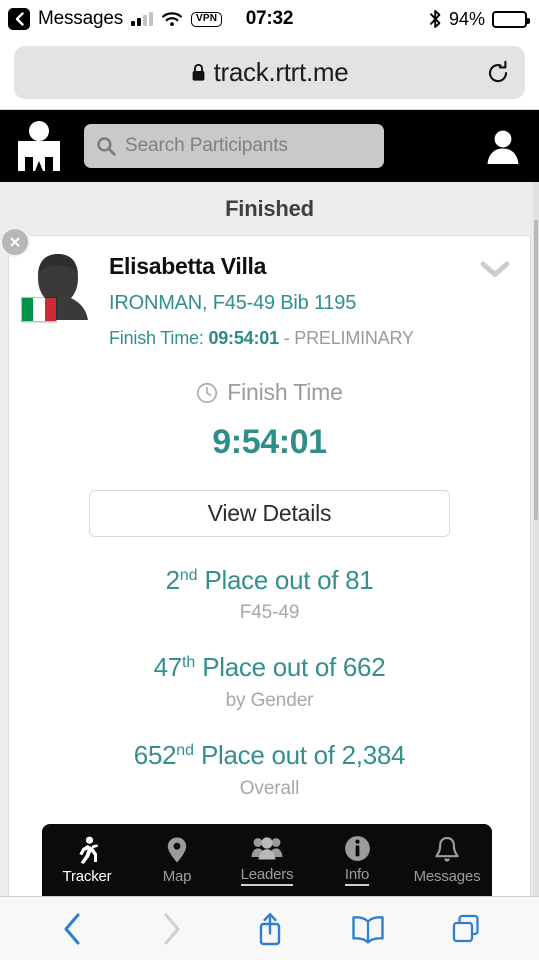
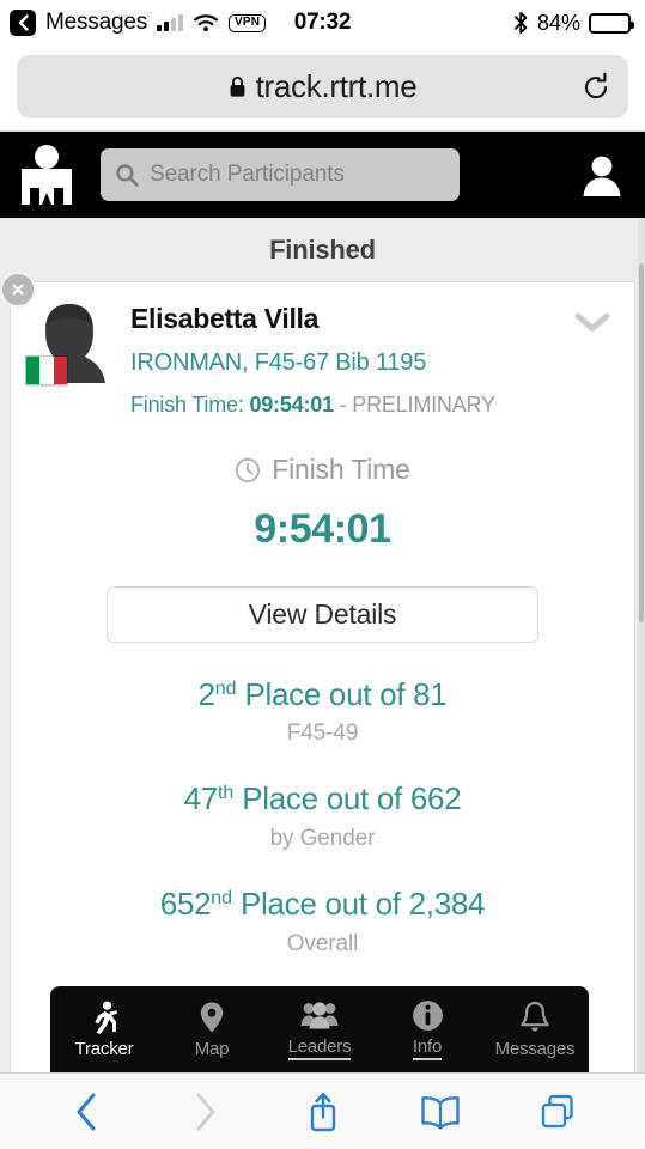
  Messages
  VPN
  07:32
- 94%
+ 84%
  track.rtrt.me
  Search Participants
  Finished
  Elisabetta Villa
- IRONMAN, F45-49 Bib 1195
+ IRONMAN, F45-67 Bib 1195
  Finish Time: 09:54:01 - PRELIMINARY
  Finish Time
  9:54:01
  View Details
  2nd Place out of 81
  F45-49
  47th Place out of 662
  by Gender
  652nd Place out of 2,384
  Overall
  Tracker
  Map
  Leaders
  Info
  Messages
